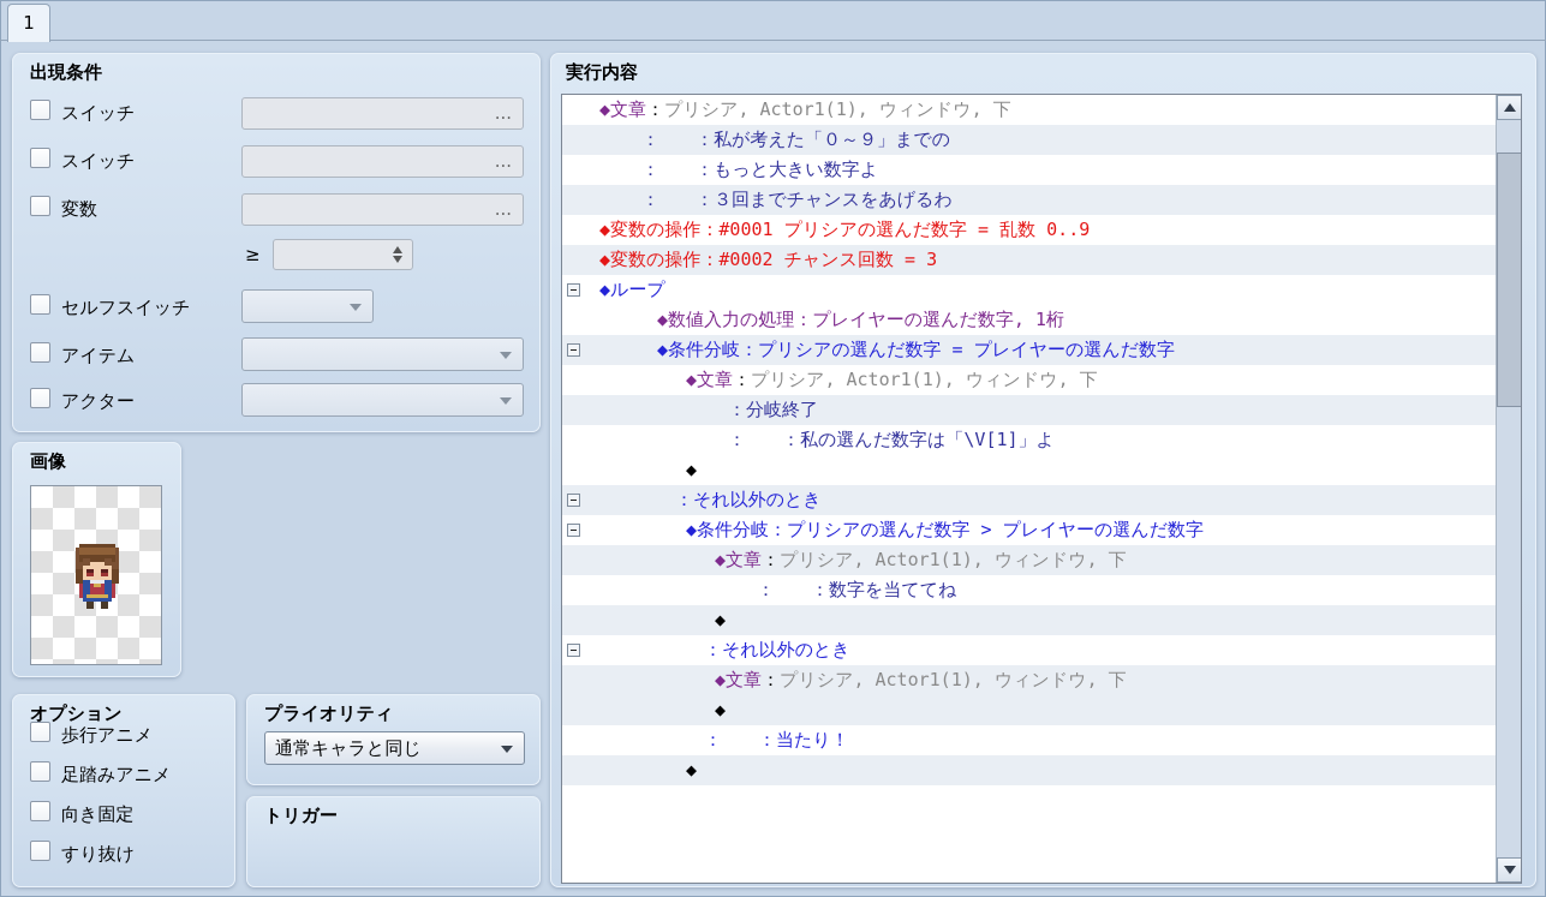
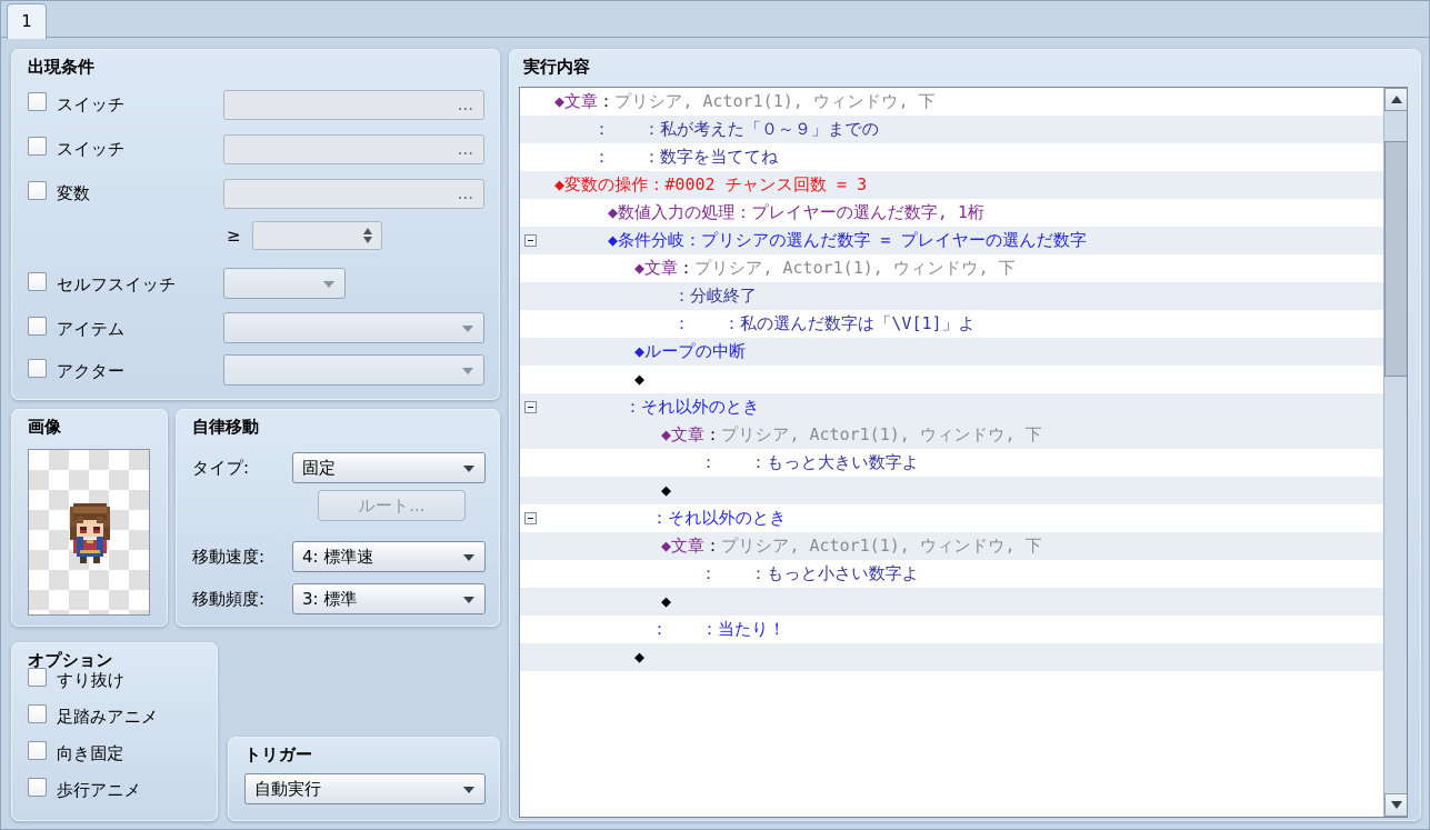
  1
  出現条件
  スイッチ
  ...
  スイッチ
  ...
  変数
  ...
  ≥
  セルフスイッチ
  アイテム
  アクター
  画像
+ 自律移動
+ タイプ:
+ 固定
+ ルート...
+ 移動速度:
+ 4: 標準速
+ 移動頻度:
+ 3: 標準
  オプション
- 歩行アニメ
+ すり抜け
  足踏みアニメ
  向き固定
- すり抜け
+ 歩行アニメ
- プライオリティ
- 通常キャラと同じ
  トリガー
+ 自動実行
  実行内容
  ◆文章：プリシア, Actor1(1), ウィンドウ, 下
  ： ：私が考えた「０～９」までの
- ： ：もっと大きい数字よ
+ ： ：数字を当ててね
- ： ：３回までチャンスをあげるわ
- ◆変数の操作：#0001 プリシアの選んだ数字 = 乱数 0..9
  ◆変数の操作：#0002 チャンス回数 = 3
- ◆ループ
  ◆数値入力の処理：プレイヤーの選んだ数字, 1桁
  ◆条件分岐：プリシアの選んだ数字 = プレイヤーの選んだ数字
  ◆文章：プリシア, Actor1(1), ウィンドウ, 下
  ：分岐終了
  ： ：私の選んだ数字は「\V[1]」よ
+ ◆ループの中断
  ◆
  ：それ以外のとき
- ◆条件分岐：プリシアの選んだ数字 > プレイヤーの選んだ数字
  ◆文章：プリシア, Actor1(1), ウィンドウ, 下
- ： ：数字を当ててね
+ ： ：もっと大きい数字よ
  ◆
  ：それ以外のとき
  ◆文章：プリシア, Actor1(1), ウィンドウ, 下
+ ： ：もっと小さい数字よ
  ◆
  ： ：当たり！
  ◆
